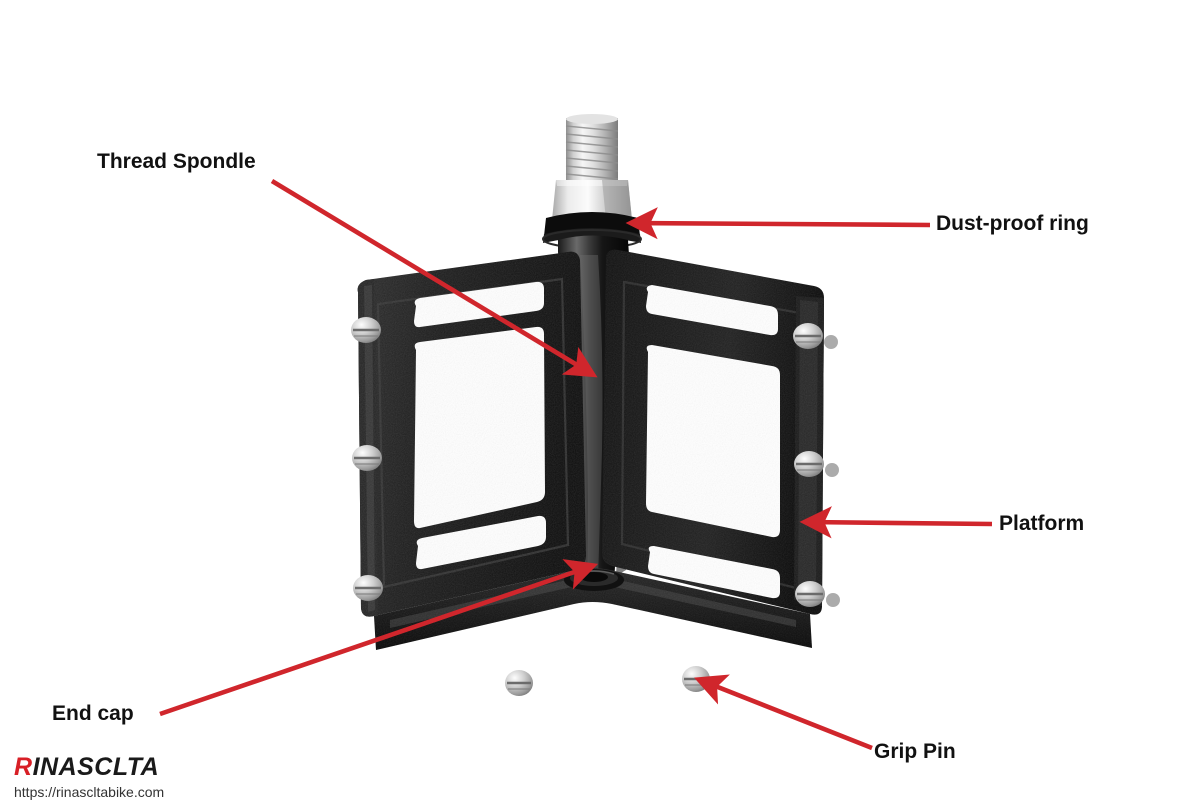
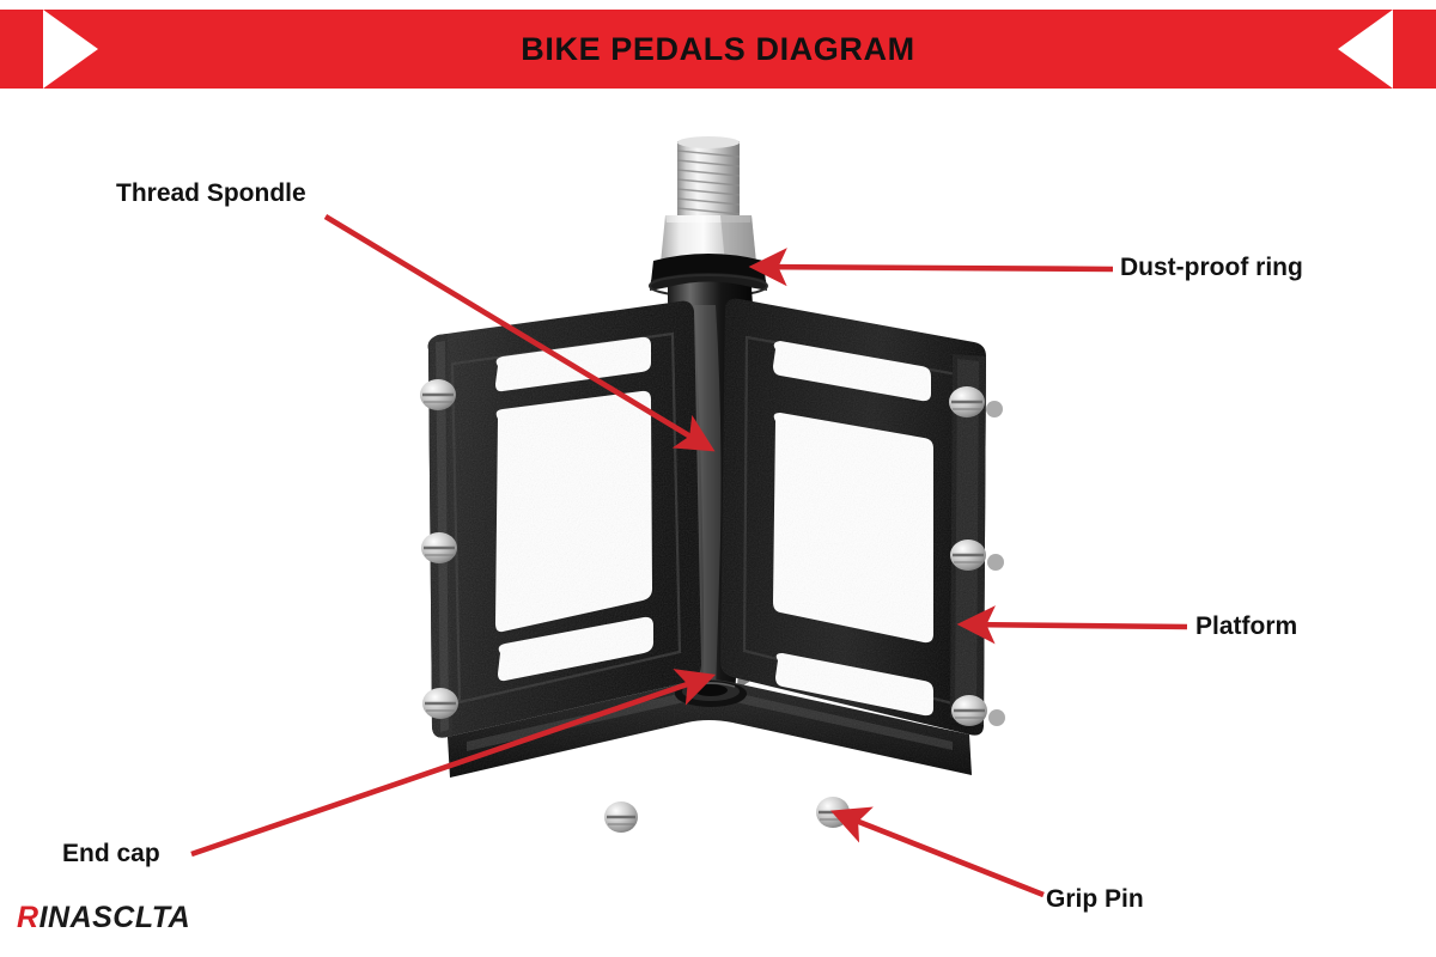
+ BIKE PEDALS DIAGRAM
  Thread Spondle
  Dust-proof ring
  Platform
  End cap
  Grip Pin
  RINASCLTA
- https://rinascltabike.com
